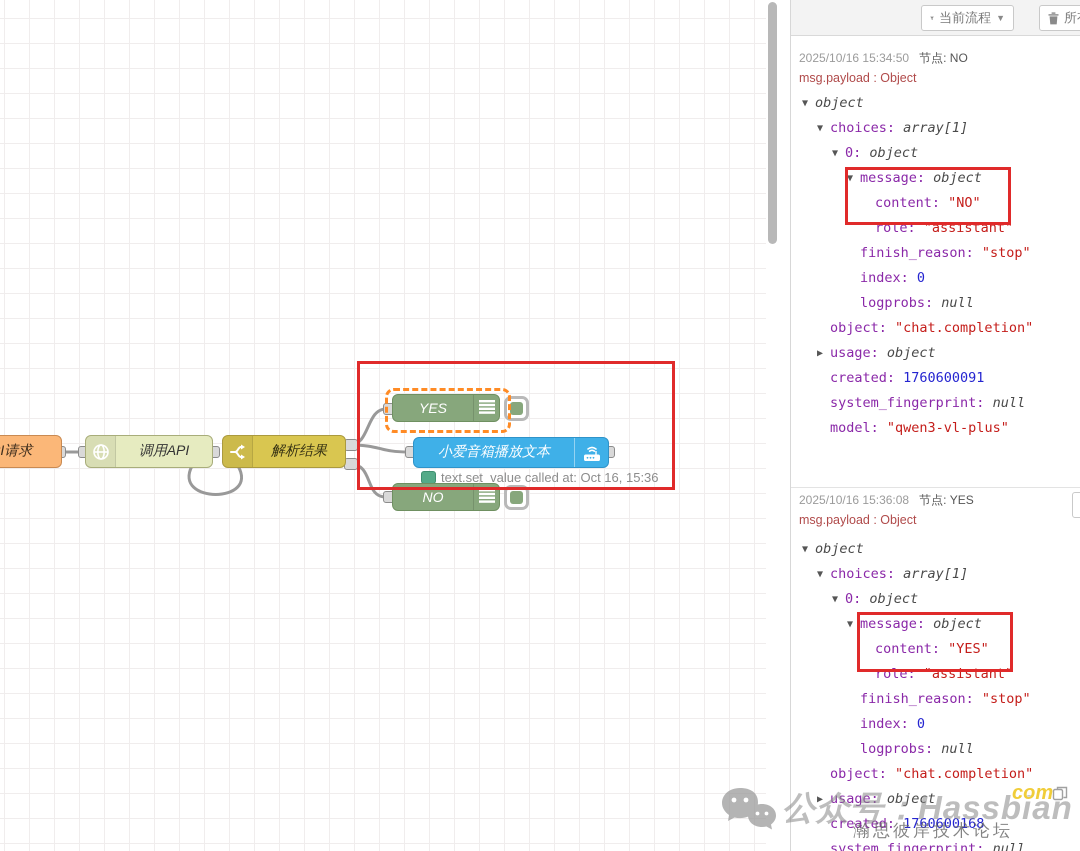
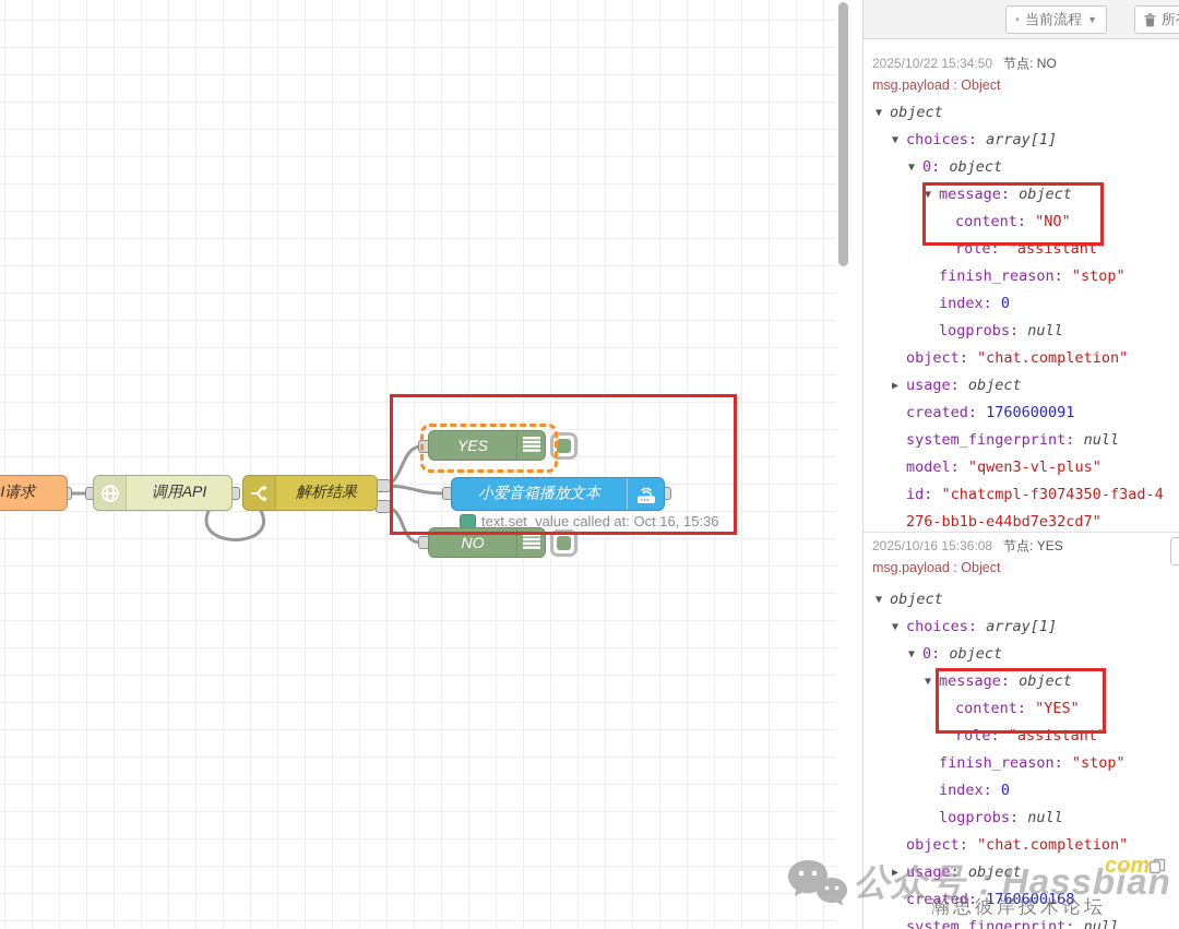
  调用API
  解析结果
  YES
  小爱音箱播放文本
  text.set_value called at: Oct 16, 15:36
  NO
  当前流程
  ▼
- 2025/10/16 15:34:50 节点: NO
+ 2025/10/22 15:34:50 节点: NO
  msg.payload : Object
  ▼ object
  ▼ choices: array[1]
  ▼ 0: object
  ▼ message: object
  content: "NO"
  role: "assistant"
  finish_reason: "stop"
  index: 0
  logprobs: null
  object: "chat.completion"
  ▶ usage: object
  created: 1760600091
  system_fingerprint: null
  model: "qwen3-vl-plus"
+ id: "chatcmpl-f3074350-f3ad-4276-bb1b-e44bd7e32cd7"
  2025/10/16 15:36:08 节点: YES
  msg.payload : Object
  ▼ object
  ▼ choices: array[1]
  ▼ 0: object
  ▼ message: object
  content: "YES"
  role: "assistant"
  finish_reason: "stop"
  index: 0
  logprobs: null
  object: "chat.completion"
  ▶ usage: object
  created: 1760600168
  system_fingerprint: null
  公众号：Hassbian
  com
  瀚思彼岸技术论坛
